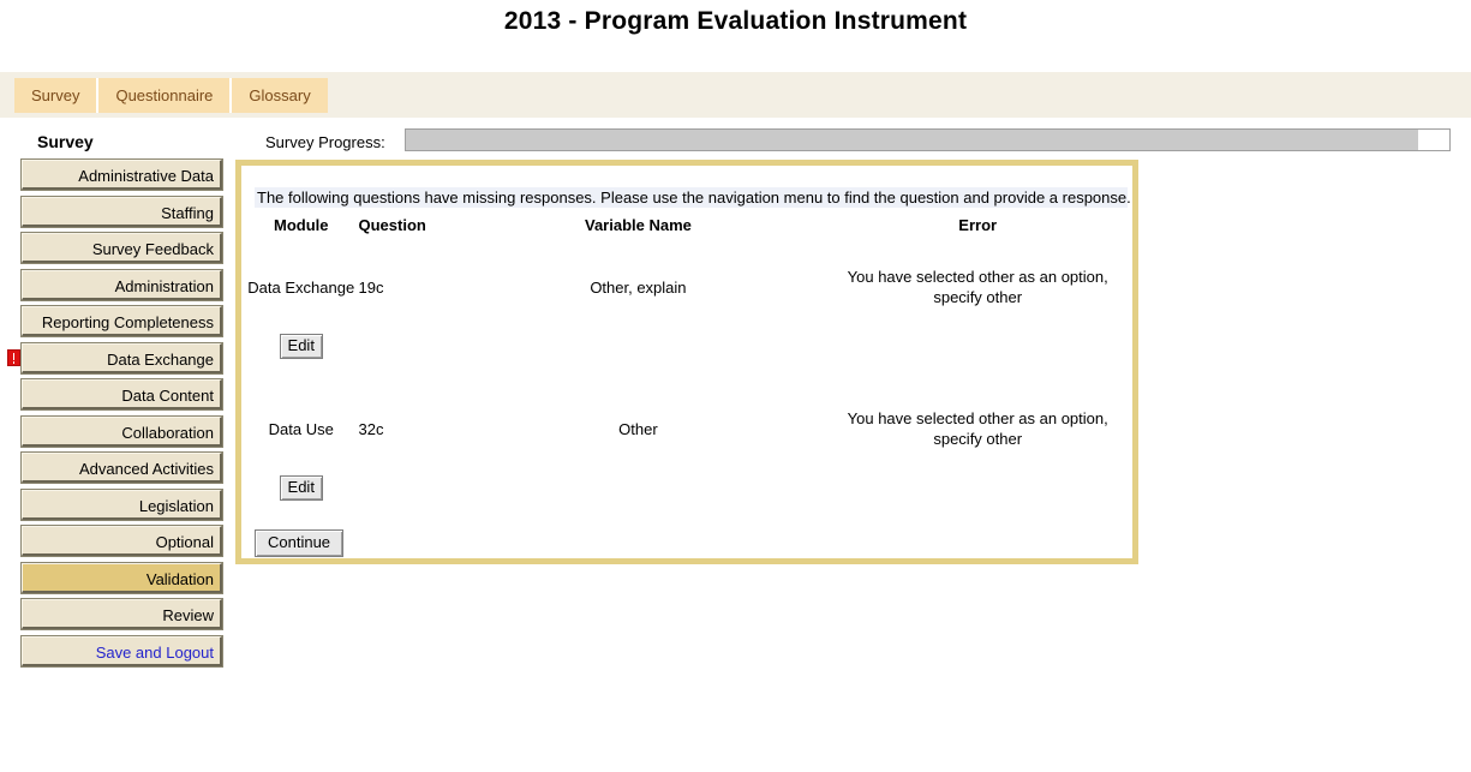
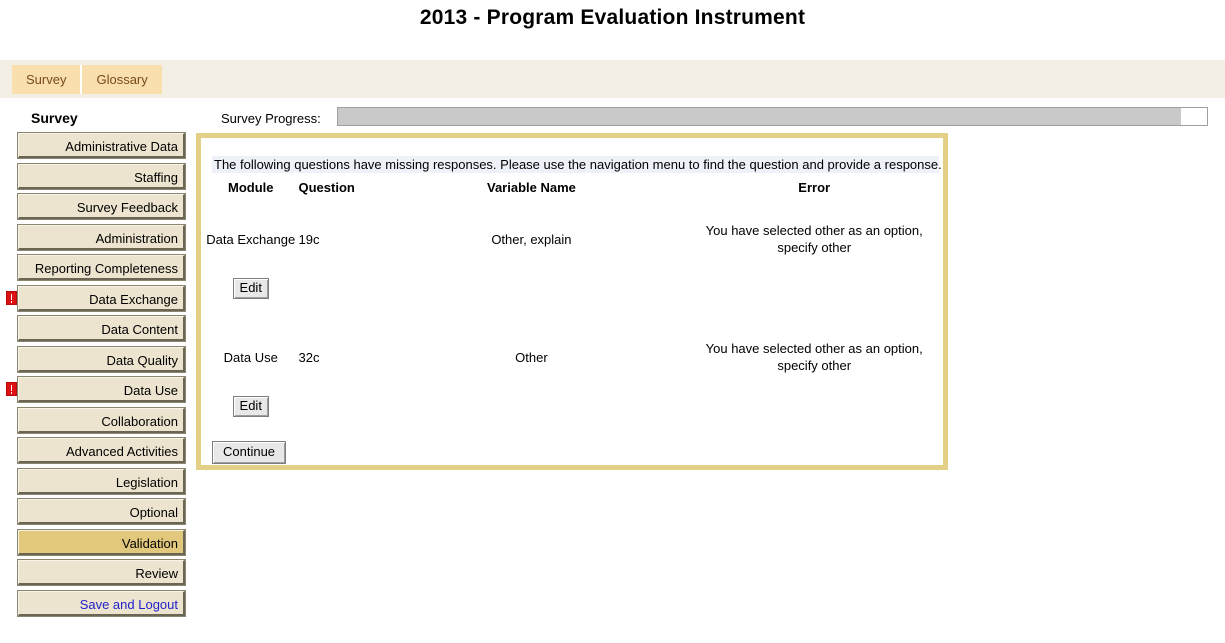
  2013 - Program Evaluation Instrument
  Survey
- Questionnaire
  Glossary
  Survey
  Survey Progress:
  Administrative Data
  Staffing
  Survey Feedback
  Administration
  Reporting Completeness
  Data Exchange
  Data Content
+ Data Quality
+ Data Use
  Collaboration
  Advanced Activities
  Legislation
  Optional
  Validation
  Review
  Save and Logout
  The following questions have missing responses. Please use the navigation menu to find the question and provide a response.
  Module	Question	Variable Name	Error
  Data Exchange	19c	Other, explain	You have selected other as an option, specify other
  Edit
  Data Use	32c	Other	You have selected other as an option, specify other
  Edit
  Continue
